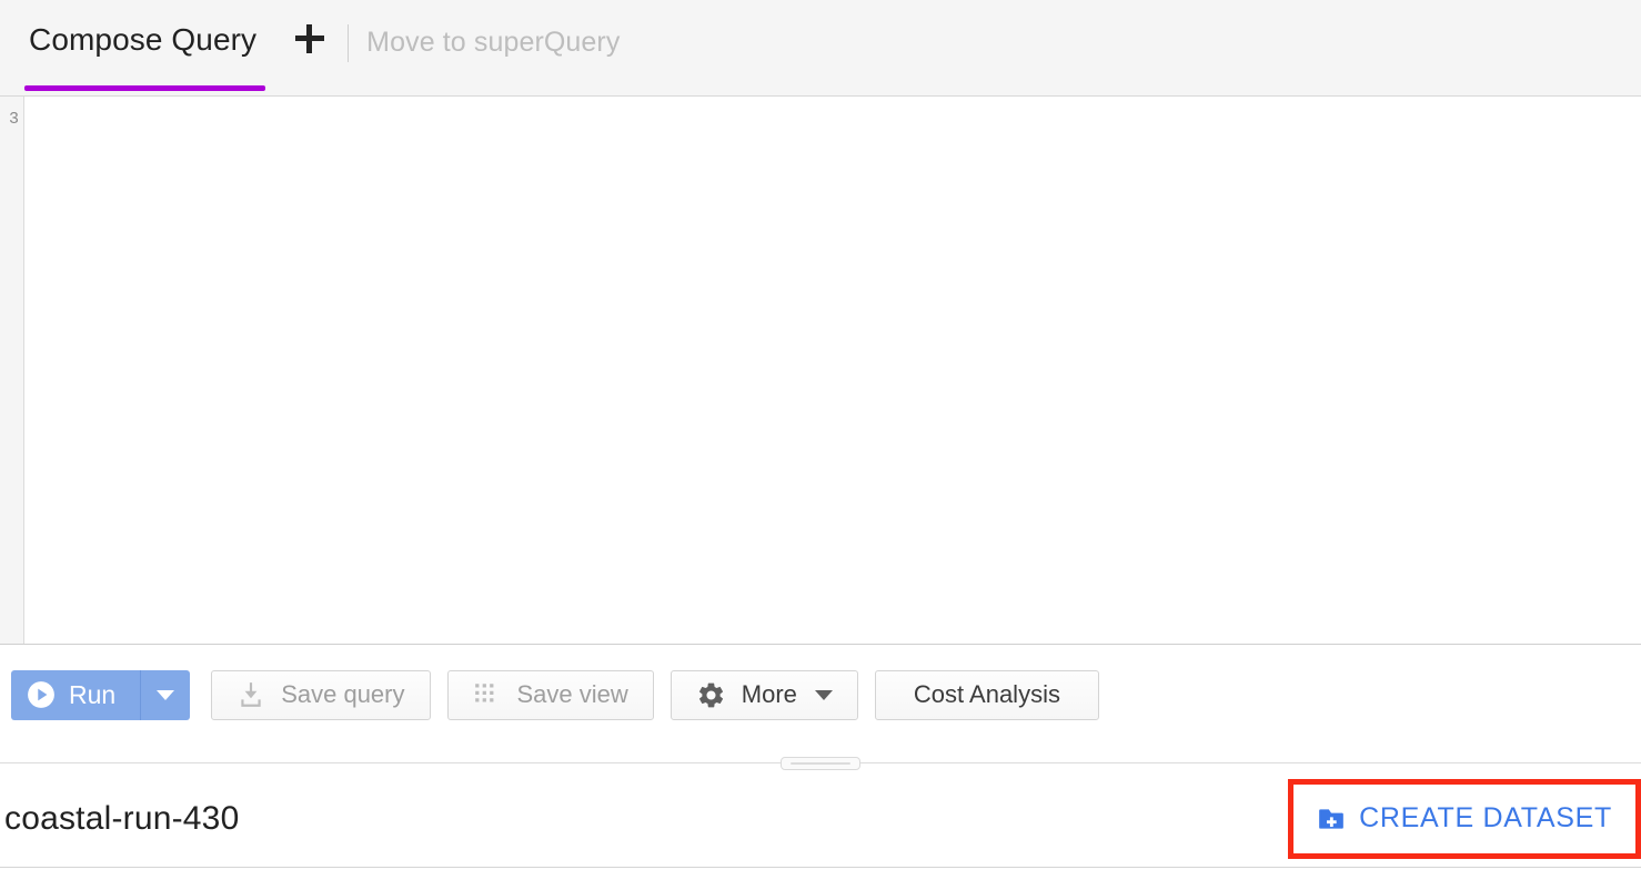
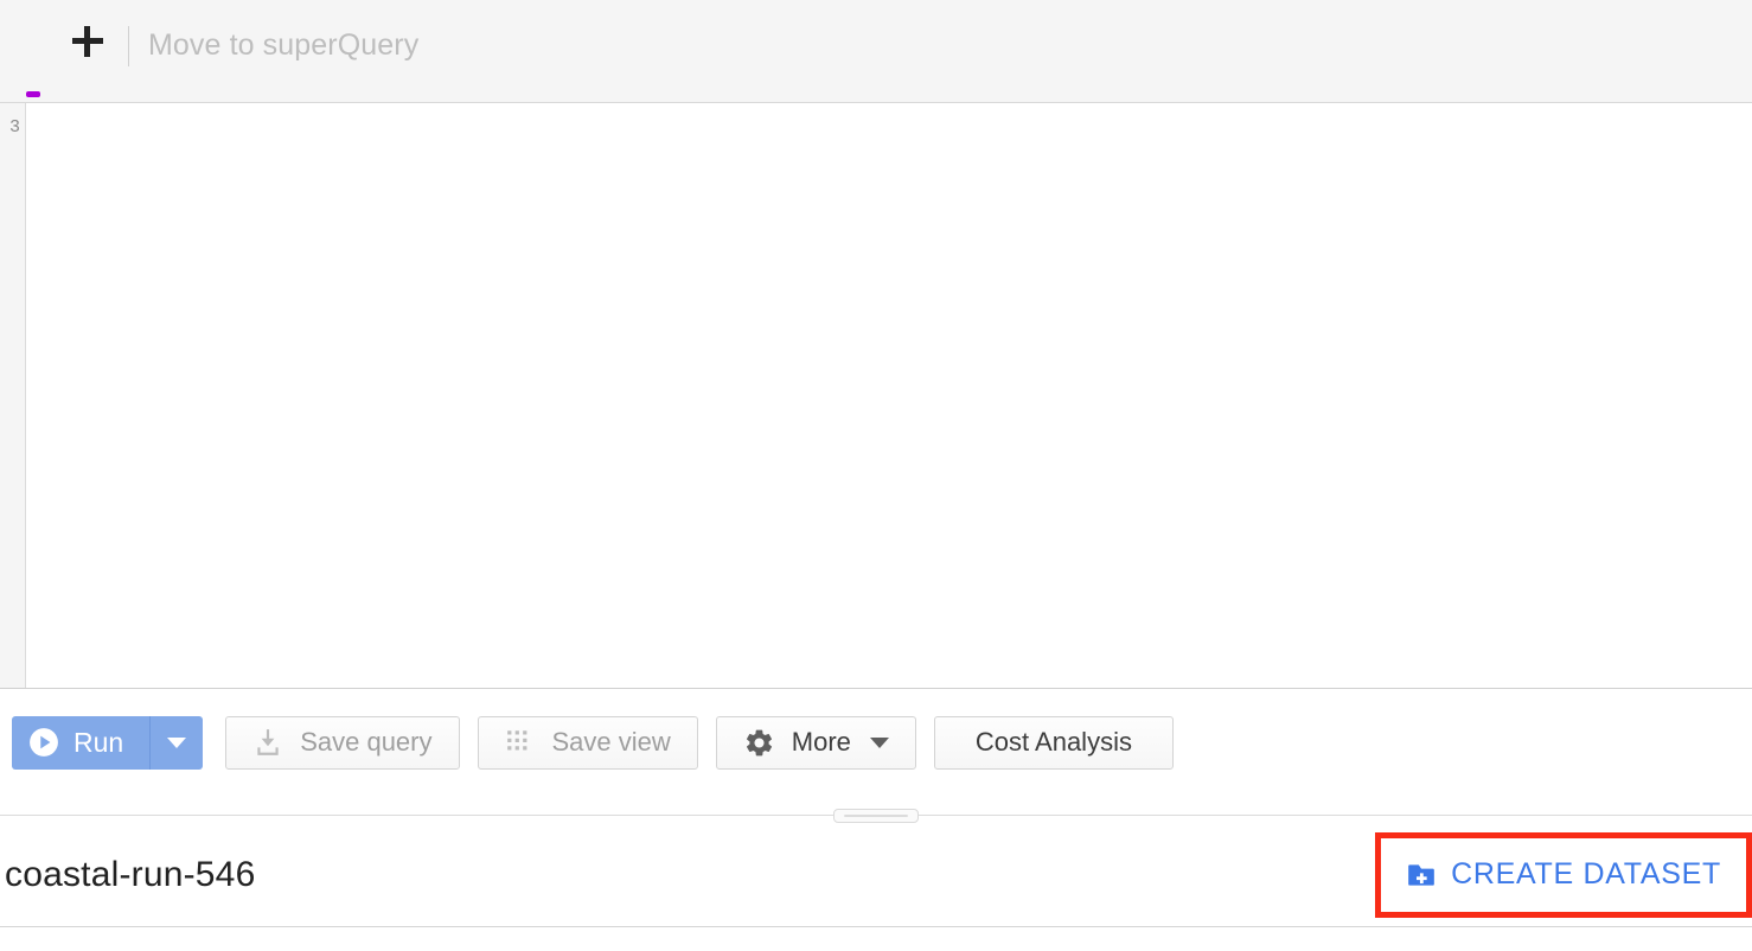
- Compose Query
  Move to superQuery
  3
  Run
  Save query
  Save view
  More
  Cost Analysis
- coastal-run-430
+ coastal-run-546
  CREATE DATASET
